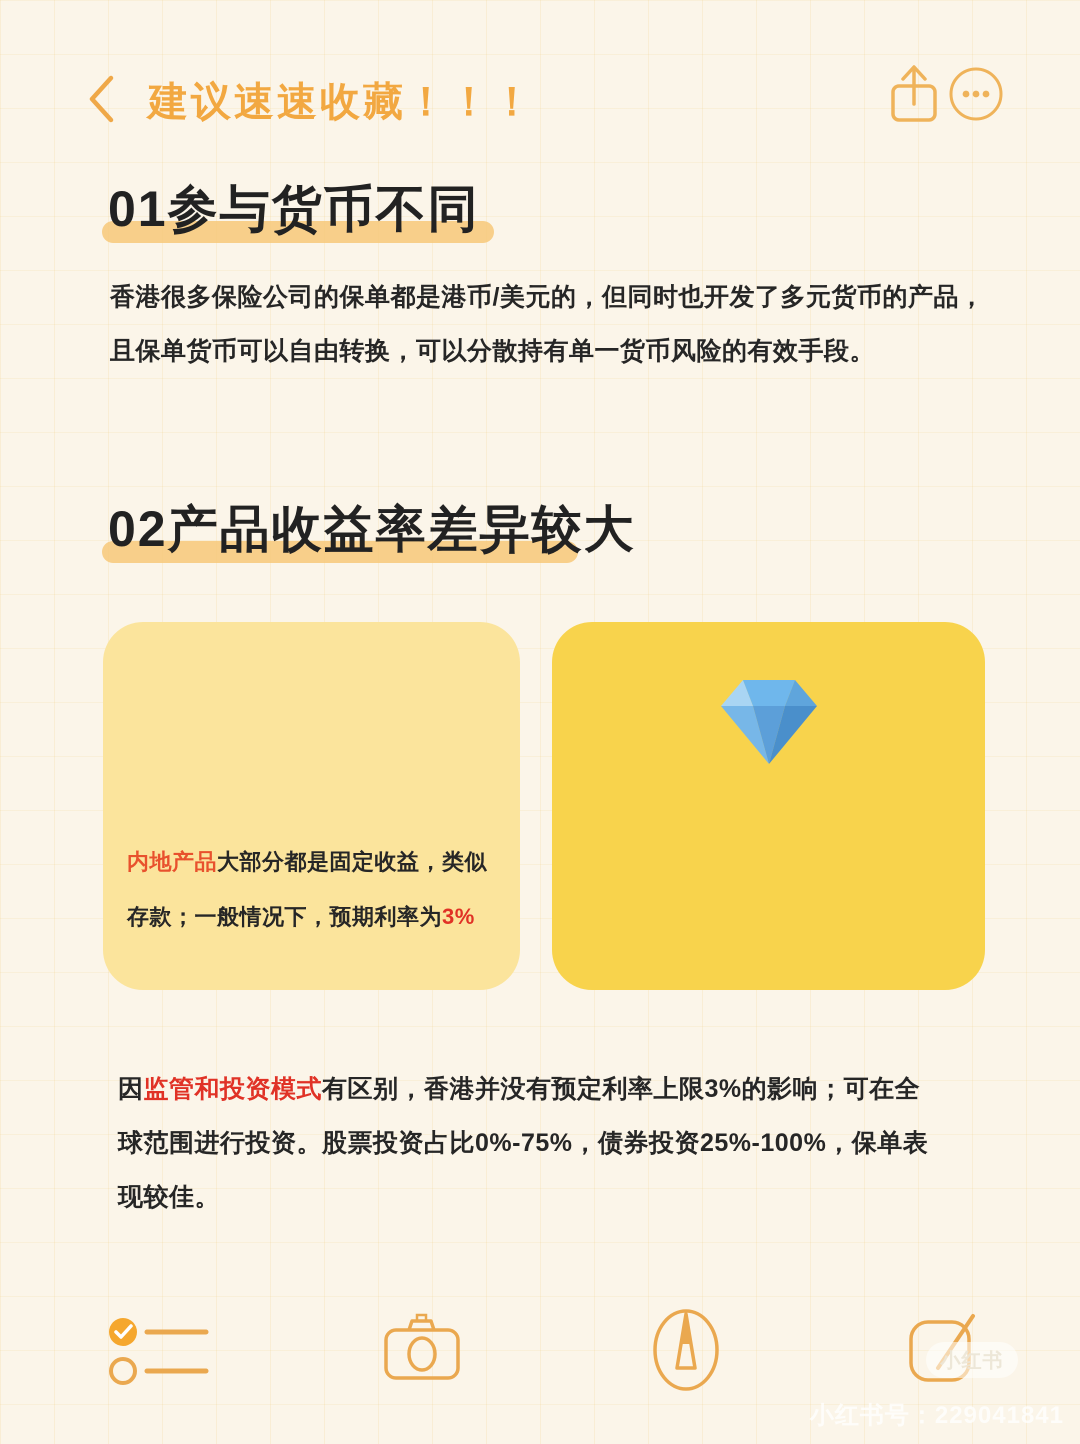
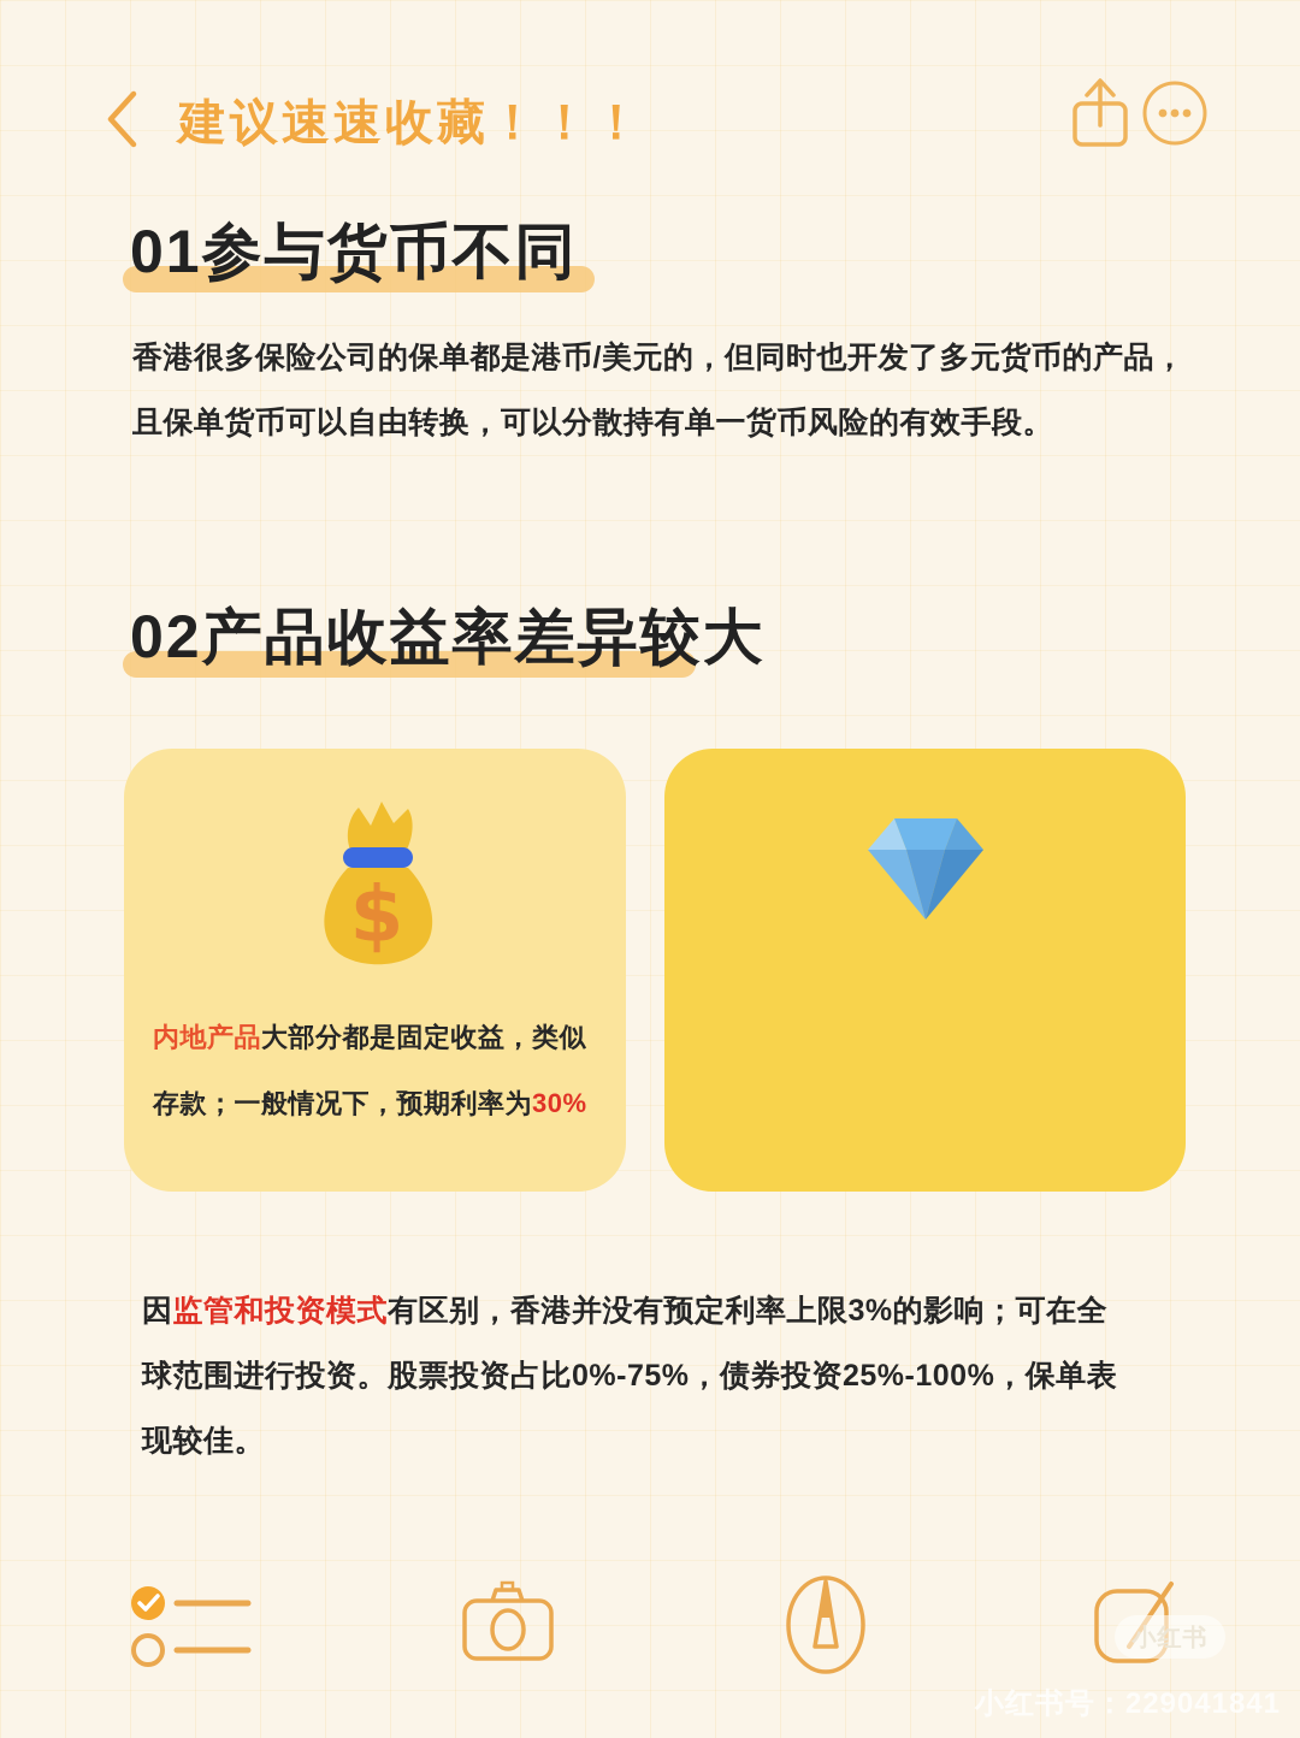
  建议速速收藏！！！
  01参与货币不同
  香港很多保险公司的保单都是港币/美元的，但同时也开发了多元货币的产品，
  且保单货币可以自由转换，可以分散持有单一货币风险的有效手段。
  02产品收益率差异较大
+ $
- 内地产品大部分都是固定收益，类似存款；一般情况下，预期利率为3%
+ 内地产品大部分都是固定收益，类似存款；一般情况下，预期利率为30%
  因监管和投资模式有区别，香港并没有预定利率上限3%的影响；可在全球范围进行投资。股票投资占比0%-75%，债券投资25%-100%，保单表现较佳。
  小红书
  小红书号：229041841
